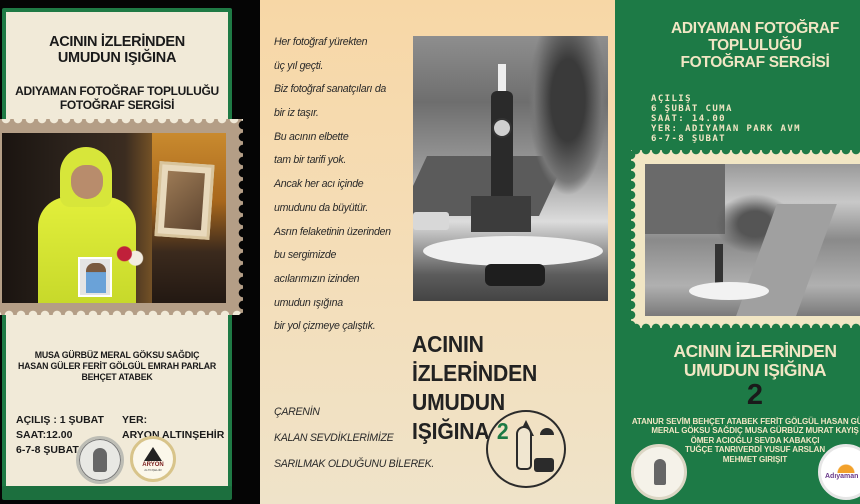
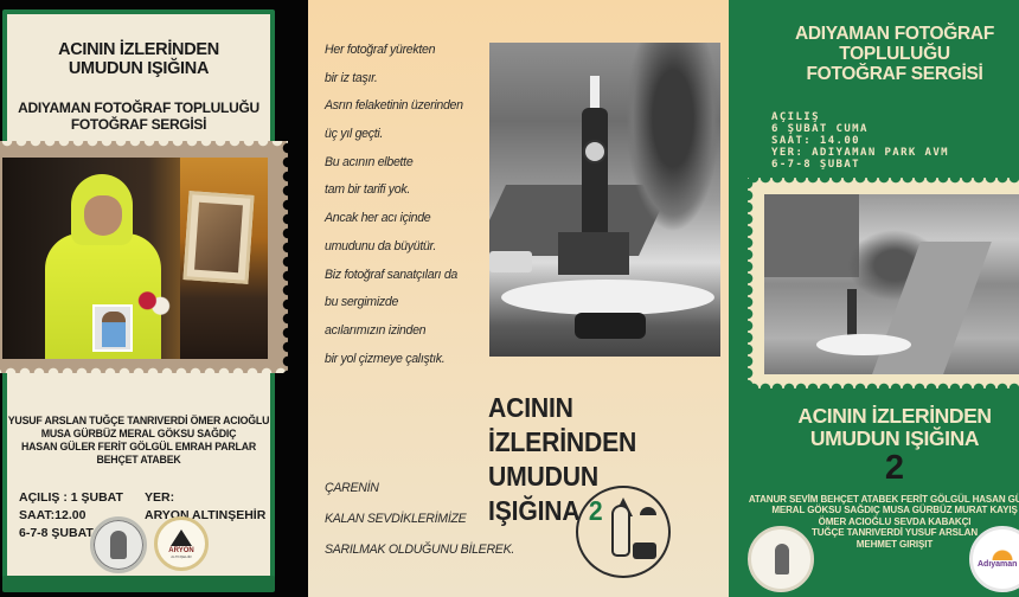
  ACININ İZLERİNDEN
  UMUDUN IŞIĞINA
  ADIYAMAN FOTOĞRAF TOPLULUĞU
  FOTOĞRAF SERGİSİ
+ YUSUF ARSLAN TUĞÇE TANRIVERDİ ÖMER ACIOĞLU
  MUSA GÜRBÜZ MERAL GÖKSU SAĞDIÇ
  HASAN GÜLER FERİT GÖLGÜL EMRAH PARLAR
  BEHÇET ATABEK
  AÇILIŞ : 1 ŞUBAT
  SAAT:12.00
  6-7-8 ŞUBAT
  YER:
  ARYON ALTINŞEHİR
  Her fotoğraf yürekten
- üç yıl geçti.
+ bir iz taşır.
- Biz fotoğraf sanatçıları da
+ Asrın felaketinin üzerinden
- bir iz taşır.
+ üç yıl geçti.
  Bu acının elbette
  tam bir tarifi yok.
  Ancak her acı içinde
  umudunu da büyütür.
- Asrın felaketinin üzerinden
+ Biz fotoğraf sanatçıları da
  bu sergimizde
  acılarımızın izinden
- umudun ışığına
  bir yol çizmeye çalıştık.
  ÇARENİN
  KALAN SEVDİKLERİMİZE
  SARILMAK OLDUĞUNU BİLEREK.
  ACININ İZLERİNDEN
  UMUDUN IŞIĞINA 2
  ADIYAMAN FOTOĞRAF
  TOPLULUĞU
  FOTOĞRAF SERGİSİ
  AÇILIŞ
  6 ŞUBAT CUMA
  SAAT: 14.00
  YER: ADIYAMAN PARK AVM
  6-7-8 ŞUBAT
  ACININ İZLERİNDEN
  UMUDUN IŞIĞINA
  2
  ATANUR SEVİM BEHÇET ATABEK FERİT GÖLGÜL HASAN G
  MERAL GÖKSU SAĞDIÇ MUSA GÜRBÜZ MURAT KAYIŞ
  ÖMER ACIOĞLU SEVDA KABAKÇI
  TUĞÇE TANRIVERDİ YUSUF ARSLAN
  MEHMET GIRIŞIT
